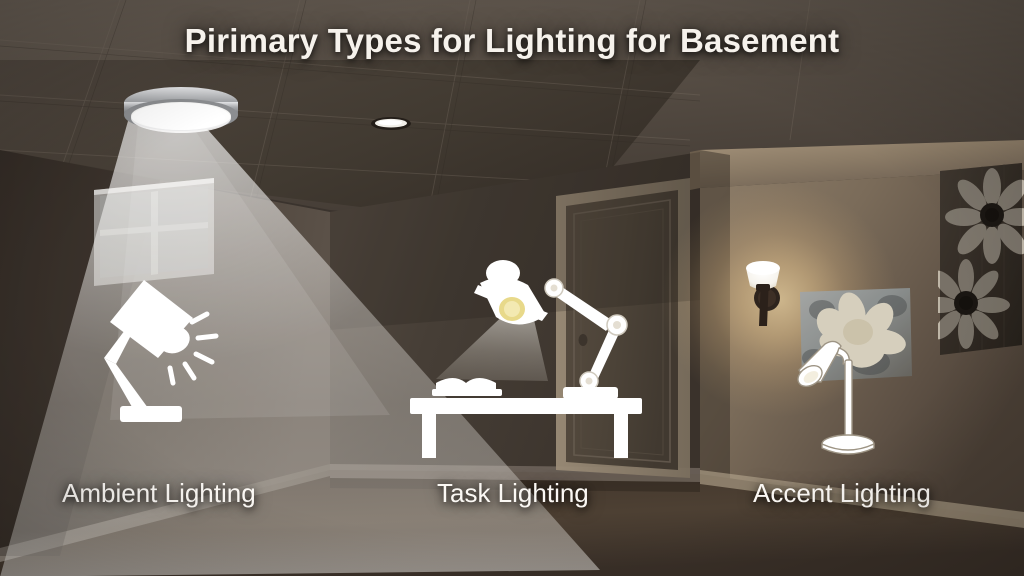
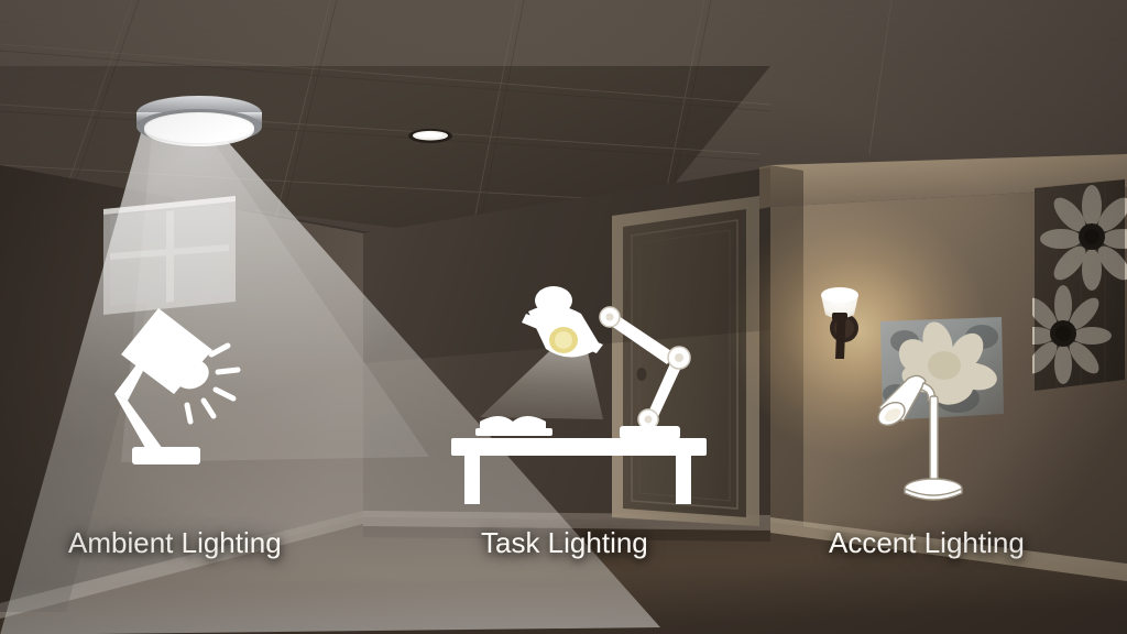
- Pirimary Types for Lighting for Basement
